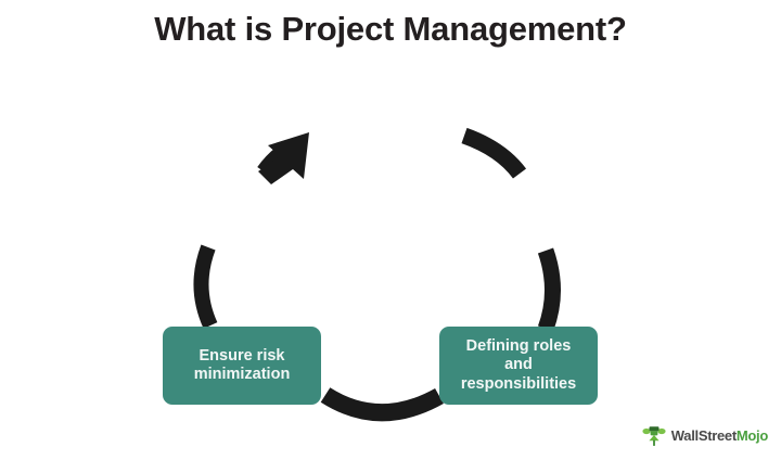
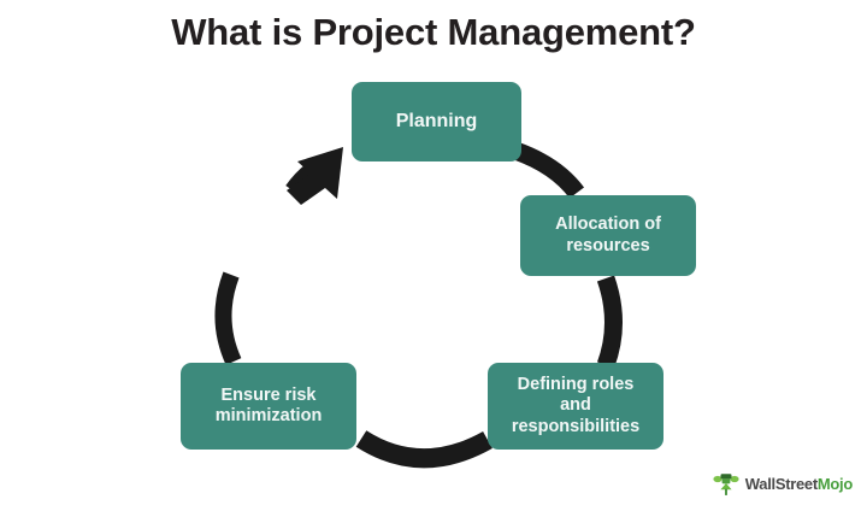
  What is Project Management?
+ Planning
+ Allocation of
+ resources
  Defining roles
  and
  responsibilities
  Ensure risk
  minimization
  WallStreetMojo
